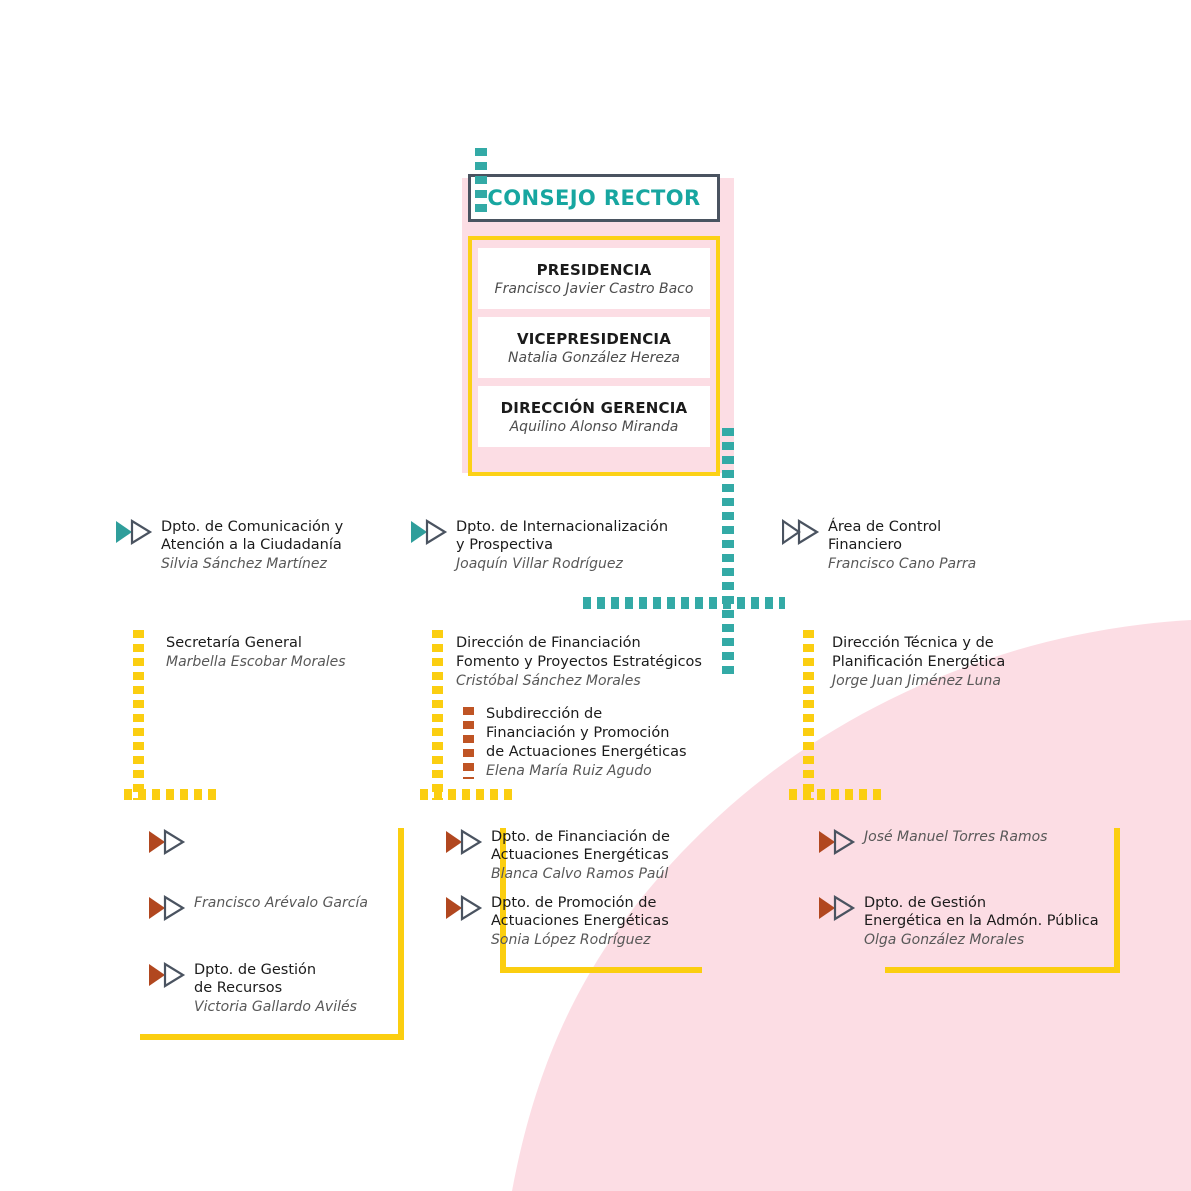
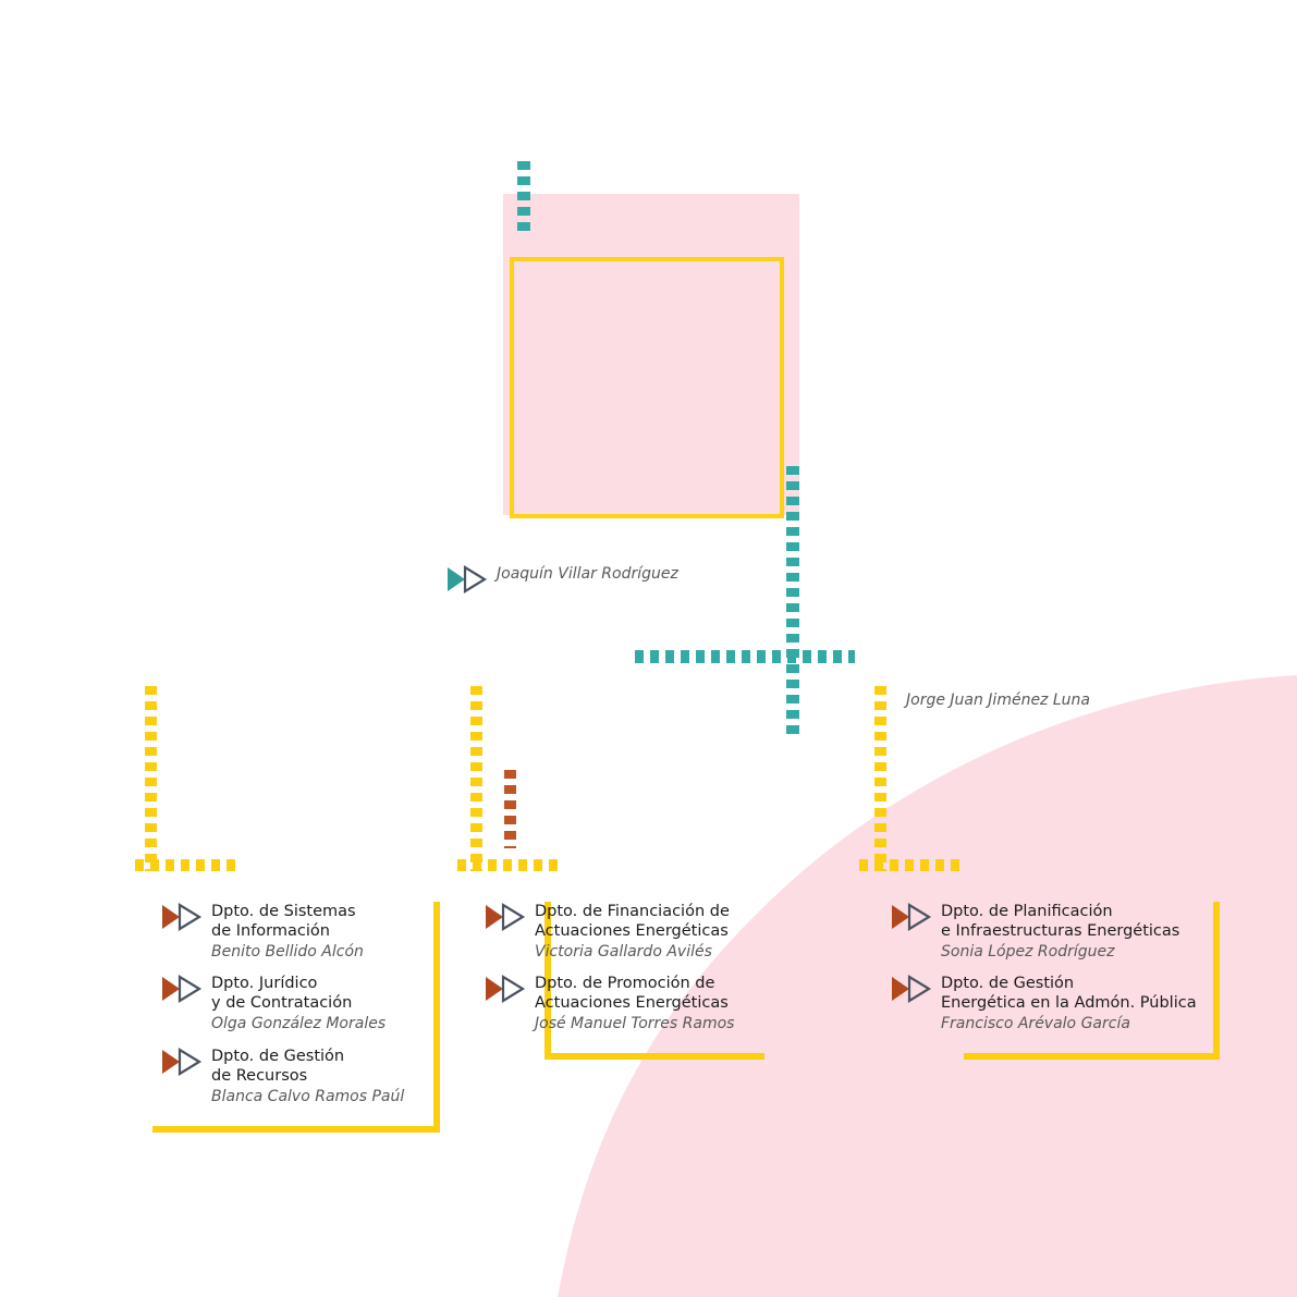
- CONSEJO RECTOR
- PRESIDENCIA
- Francisco Javier Castro Baco
- VICEPRESIDENCIA
- Natalia González Hereza
- DIRECCIÓN GERENCIA
- Aquilino Alonso Miranda
- Dpto. de Comunicación y
- Atención a la Ciudadanía
- Silvia Sánchez Martínez
- Dpto. de Internacionalización
- y Prospectiva
  Joaquín Villar Rodríguez
- Área de Control
- Financiero
- Francisco Cano Parra
- Secretaría General
- Marbella Escobar Morales
- Dirección de Financiación
- Fomento y Proyectos Estratégicos
- Cristóbal Sánchez Morales
- Subdirección de
- Financiación y Promoción
- de Actuaciones Energéticas
- Elena María Ruiz Agudo
- Dirección Técnica y de
- Planificación Energética
  Jorge Juan Jiménez Luna
+ Dpto. de Sistemas
+ de Información
+ Benito Bellido Alcón
+ Dpto. Jurídico
+ y de Contratación
- Francisco Arévalo García
+ Olga González Morales
  Dpto. de Gestión
  de Recursos
- Victoria Gallardo Avilés
+ Blanca Calvo Ramos Paúl
  Dpto. de Financiación de
  Actuaciones Energéticas
- Blanca Calvo Ramos Paúl
+ Victoria Gallardo Avilés
  Dpto. de Promoción de
  Actuaciones Energéticas
- Sonia López Rodríguez
+ José Manuel Torres Ramos
+ Dpto. de Planificación
+ e Infraestructuras Energéticas
- José Manuel Torres Ramos
+ Sonia López Rodríguez
  Dpto. de Gestión
  Energética en la Admón. Pública
- Olga González Morales
+ Francisco Arévalo García
